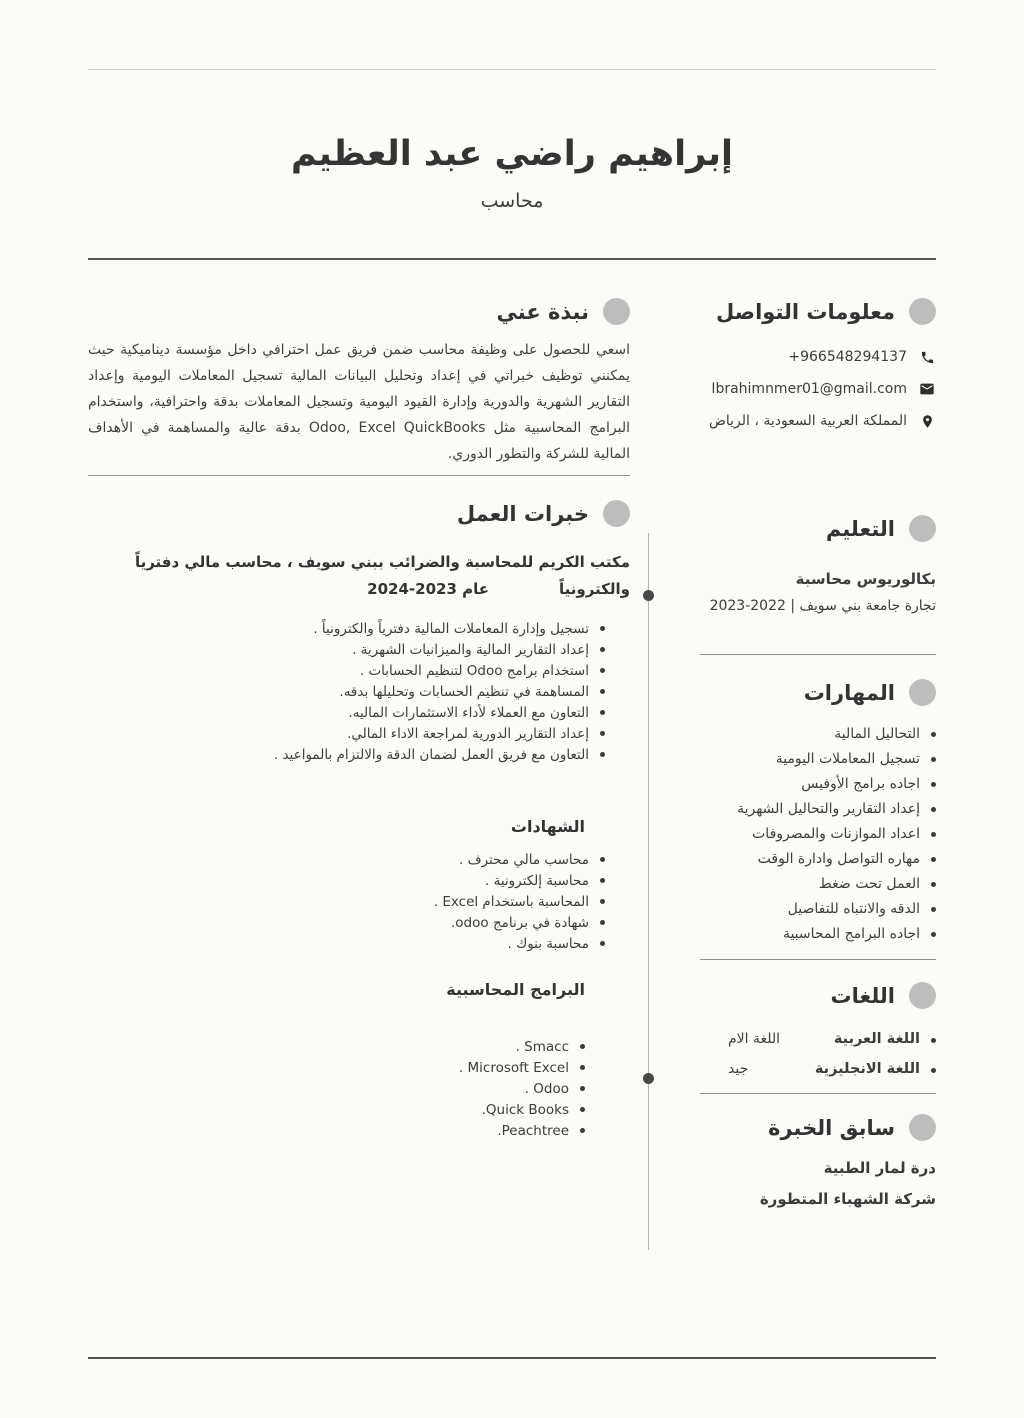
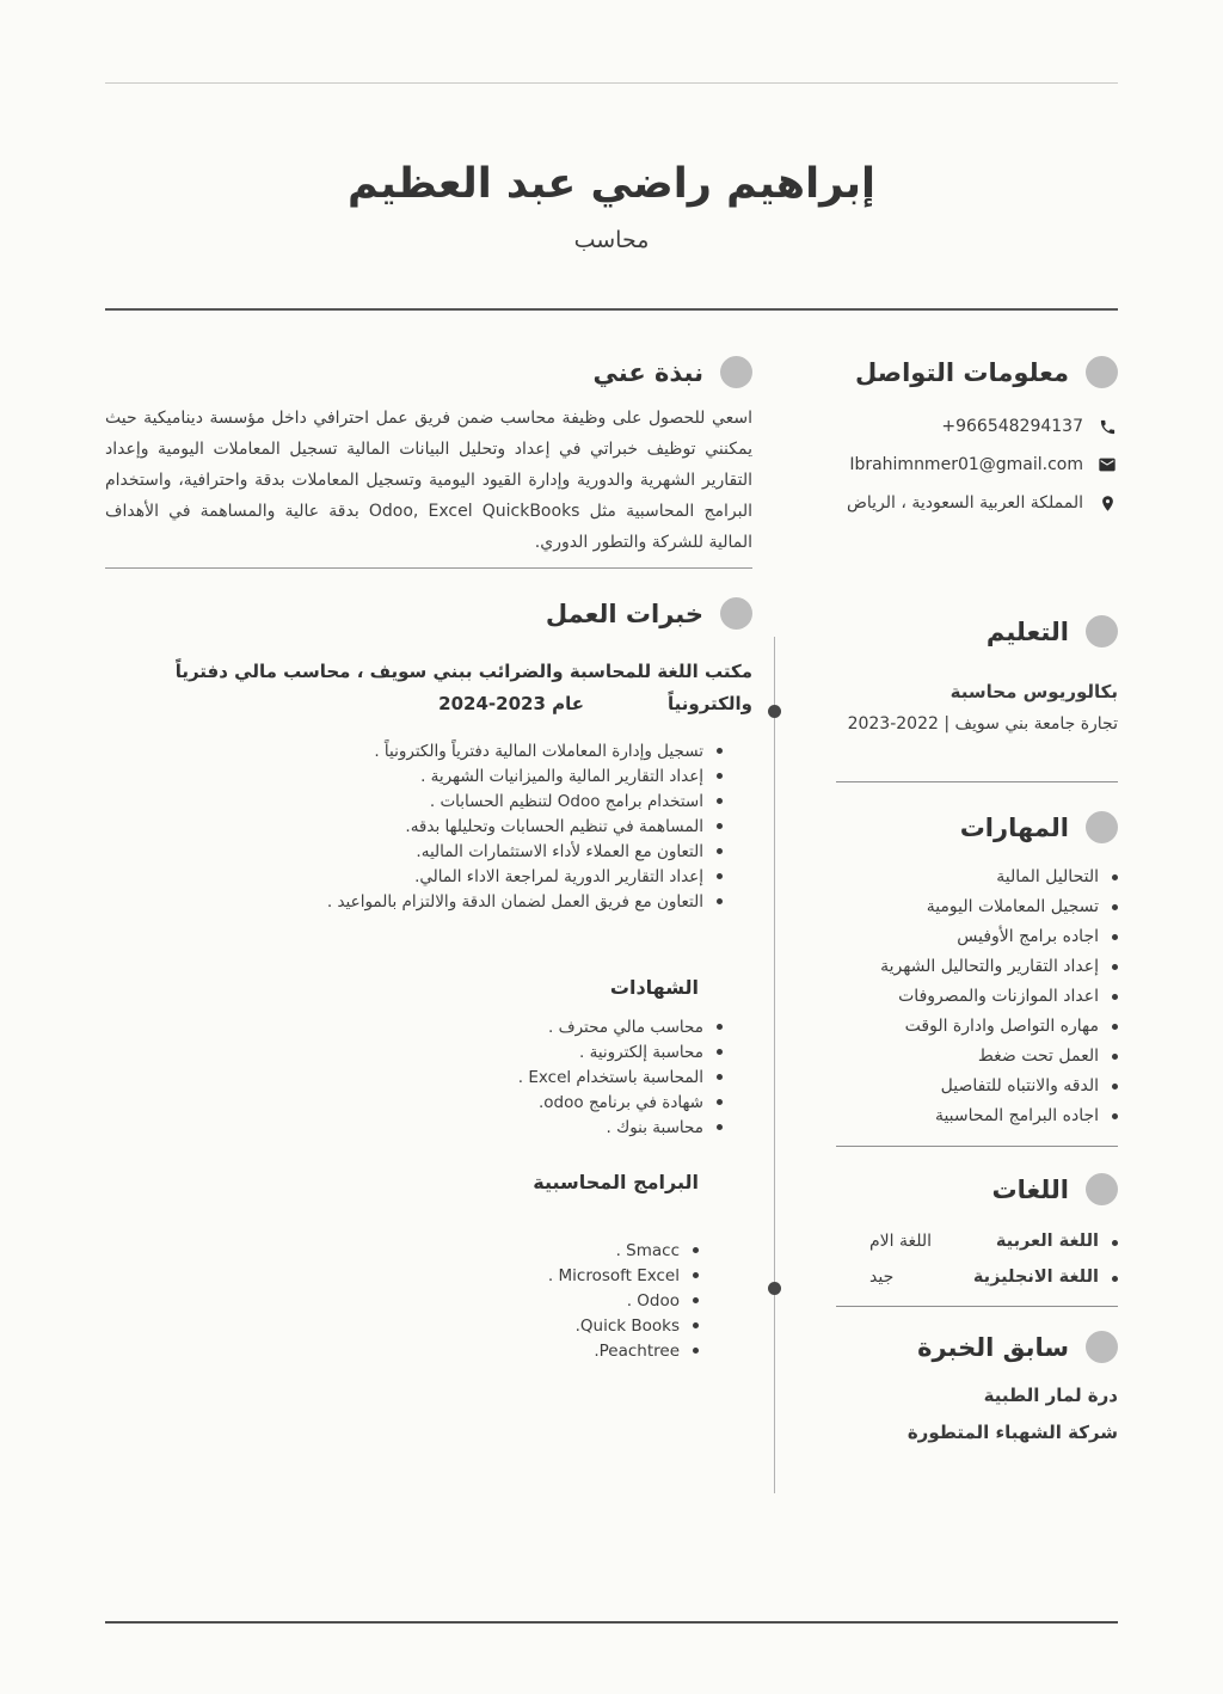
  إبراهيم راضي عبد العظيم
  محاسب
  معلومات التواصل
  +966548294137
  Ibrahimnmer01@gmail.com
  المملكة العربية السعودية ، الرياض
  التعليم
  بكالوريوس محاسبة
  تجارة جامعة بني سويف | 2022-2023
  المهارات
  التحاليل المالية
  تسجيل المعاملات اليومية
  اجاده برامج الأوفيس
  إعداد التقارير والتحاليل الشهرية
  اعداد الموازنات والمصروفات
  مهاره التواصل وادارة الوقت
  العمل تحت ضغط
  الدقه والانتباه للتفاصيل
  اجاده البرامج المحاسبية
  اللغات
  اللغة العربية
  اللغة الام
  اللغة الانجليزية
  جيد
  سابق الخبرة
  درة لمار الطبية
  شركة الشهباء المتطورة
  نبذة عني
  اسعي للحصول على وظيفة محاسب ضمن فريق عمل احترافي داخل مؤسسة ديناميكية حيث يمكنني توظيف خبراتي في إعداد وتحليل البيانات المالية تسجيل المعاملات اليومية وإعداد التقارير الشهرية والدورية وإدارة القيود اليومية وتسجيل المعاملات بدقة واحترافية، واستخدام البرامج المحاسبية مثل Odoo, Excel QuickBooks بدقة عالية والمساهمة في الأهداف المالية للشركة والتطور الدوري.
  خبرات العمل
- مكتب الكريم للمحاسبة والضرائب ببني سويف ، محاسب مالي دفترياً والكترونياًعام 2023-2024
+ مكتب اللغة للمحاسبة والضرائب ببني سويف ، محاسب مالي دفترياً والكترونياًعام 2023-2024
  تسجيل وإدارة المعاملات المالية دفترياً والكترونياً .
  إعداد التقارير المالية والميزانيات الشهرية .
  استخدام برامج Odoo لتنظيم الحسابات .
  المساهمة في تنظيم الحسابات وتحليلها بدقه.
  التعاون مع العملاء لأداء الاستثمارات الماليه.
  إعداد التقارير الدورية لمراجعة الاداء المالي.
  التعاون مع فريق العمل لضمان الدقة والالتزام بالمواعيد .
  الشهادات
  محاسب مالي محترف .
  محاسبة إلكترونية .
  المحاسبة باستخدام Excel .
  شهادة في برنامج odoo.
  محاسبة بنوك .
  البرامج المحاسبية
  Smacc .
  Microsoft Excel .
  Odoo .
  Quick Books.
  Peachtree.
